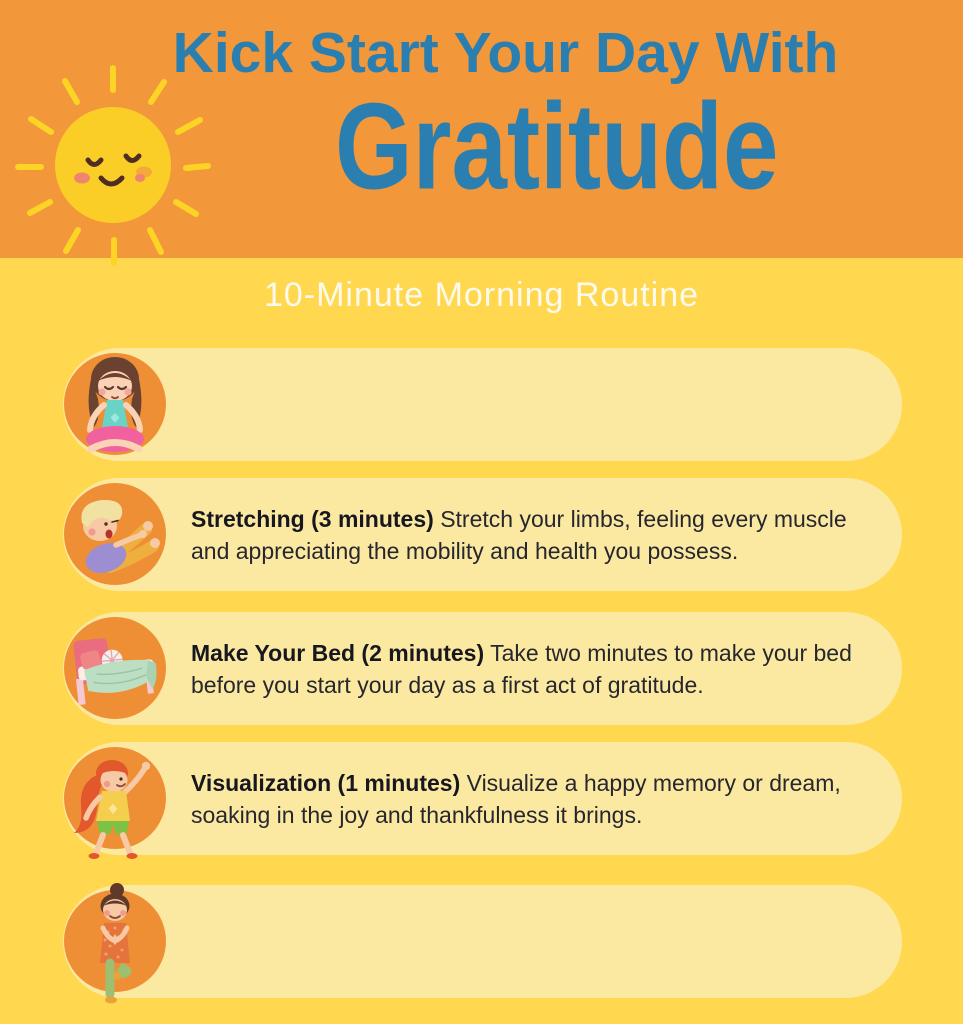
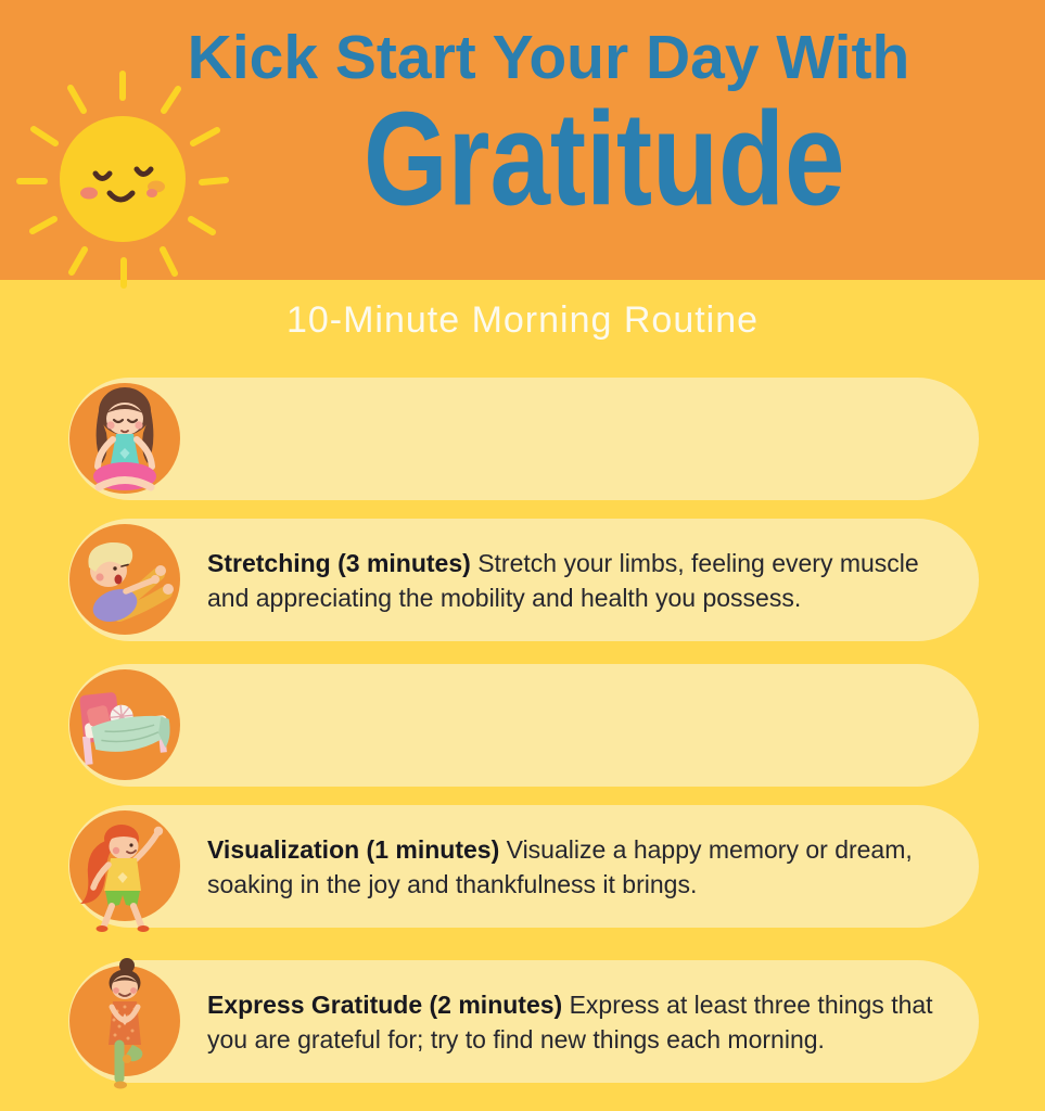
  Kick Start Your Day With
  Gratitude
  10-Minute Morning Routine
  Stretching (3 minutes) Stretch your limbs, feeling every muscle and appreciating the mobility and health you possess.
- Make Your Bed (2 minutes) Take two minutes to make your bed before you start your day as a first act of gratitude.
  Visualization (1 minutes) Visualize a happy memory or dream, soaking in the joy and thankfulness it brings.
+ Express Gratitude (2 minutes) Express at least three things that you are grateful for; try to find new things each morning.
